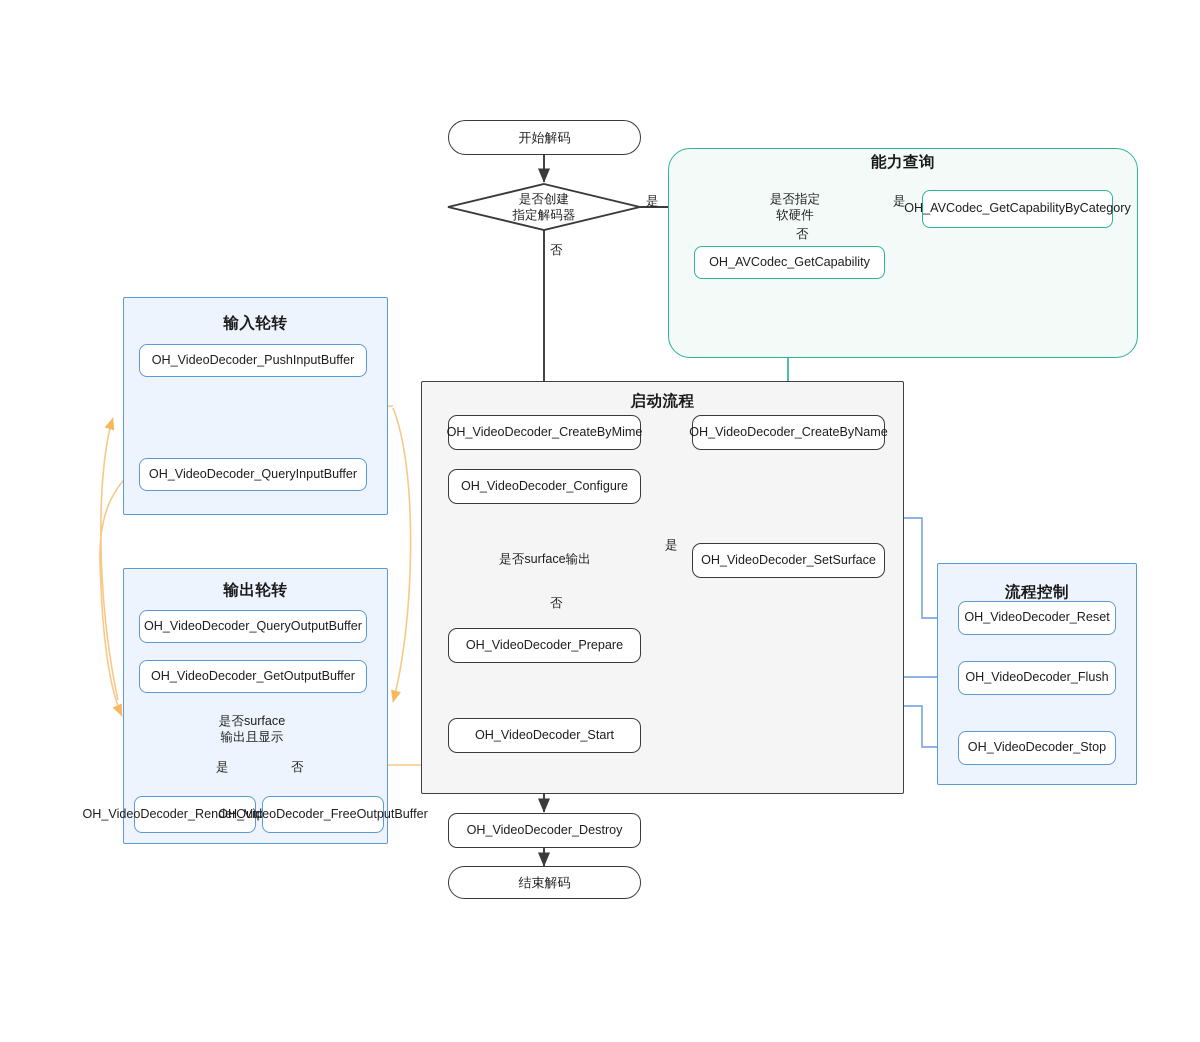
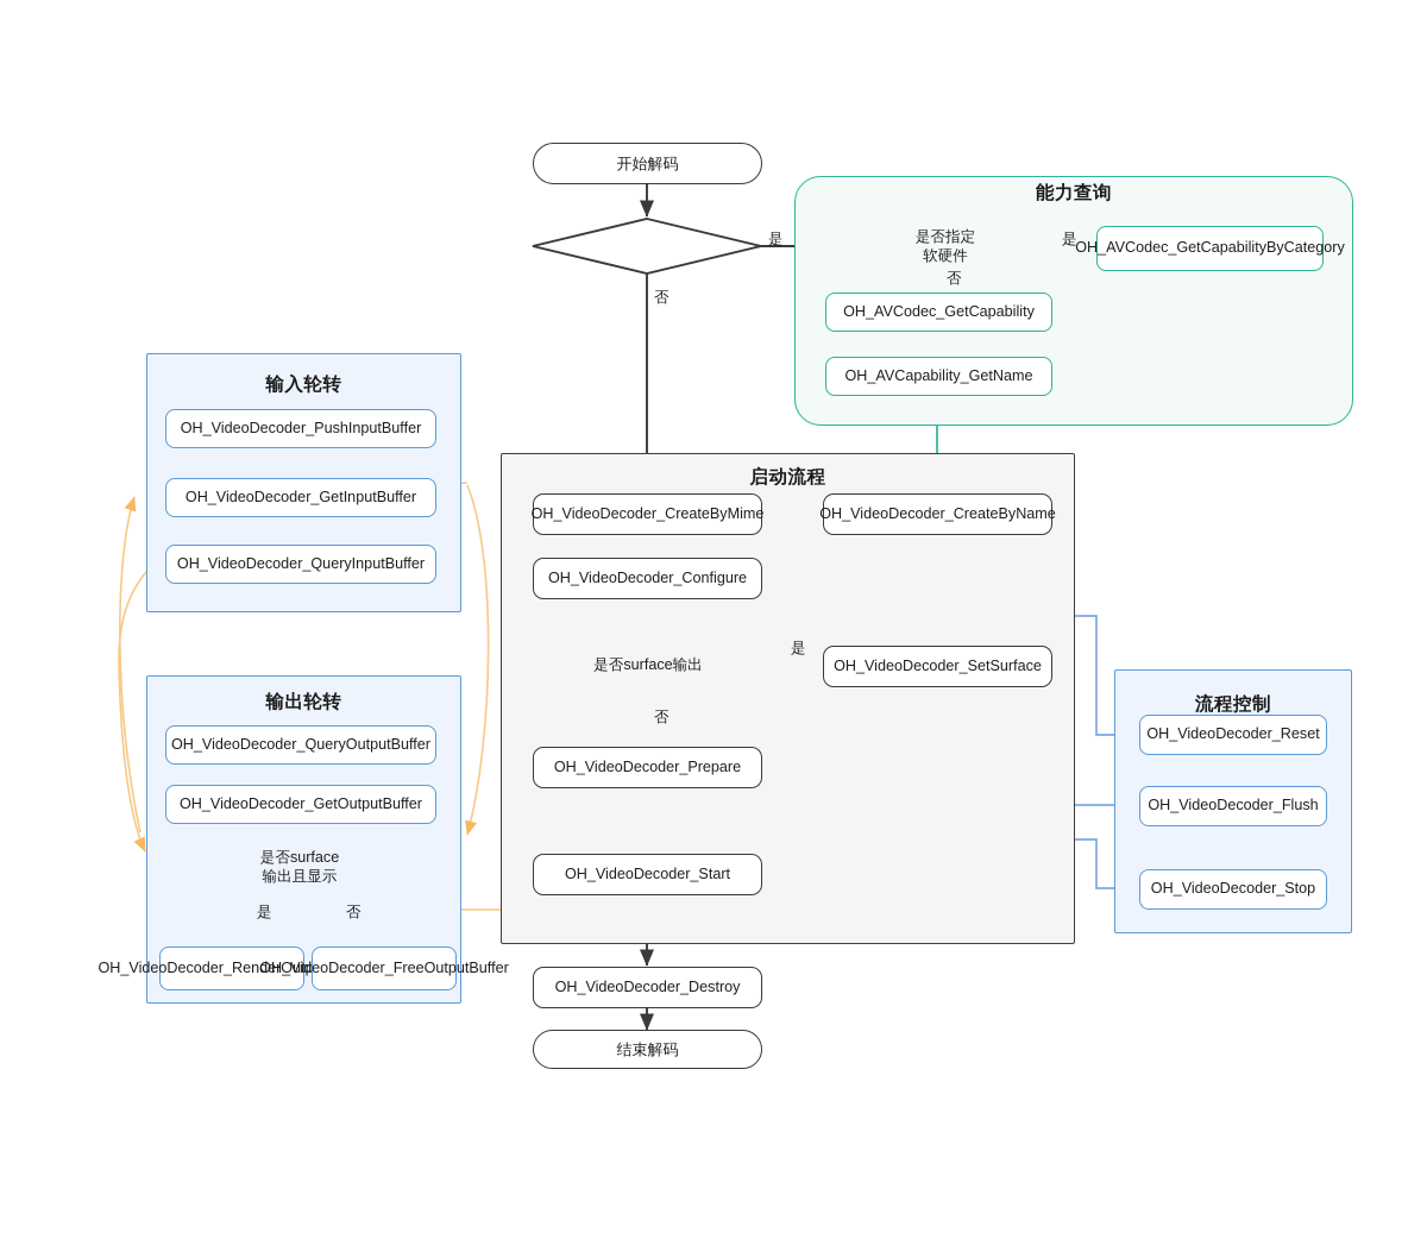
  能力查询
  启动流程
  输入轮转
  输出轮转
  流程控制
  开始解码
  结束解码
- 是否创建
- 指定解码器
  是
  否
  是否指定
  软硬件
  是
  否
  是否surface输出
  是
  否
  是否surface
  输出且显示
  是
  否
  OH_AVCodec_GetCapabilityByCategory
  OH_AVCodec_GetCapability
+ OH_AVCapability_GetName
  OH_VideoDecoder_CreateByMime
  OH_VideoDecoder_CreateByName
  OH_VideoDecoder_Configure
  OH_VideoDecoder_SetSurface
  OH_VideoDecoder_Prepare
  OH_VideoDecoder_Start
  OH_VideoDecoder_Destroy
  OH_VideoDecoder_PushInputBuffer
+ OH_VideoDecoder_GetInputBuffer
  OH_VideoDecoder_QueryInputBuffer
  OH_VideoDecoder_QueryOutputBuffer
  OH_VideoDecoder_GetOutputBuffer
  OH_VideoDecoder_RenderOut
  OH_VideoDecoder_FreeOutputBuffer
  OH_VideoDecoder_Reset
  OH_VideoDecoder_Flush
  OH_VideoDecoder_Stop
